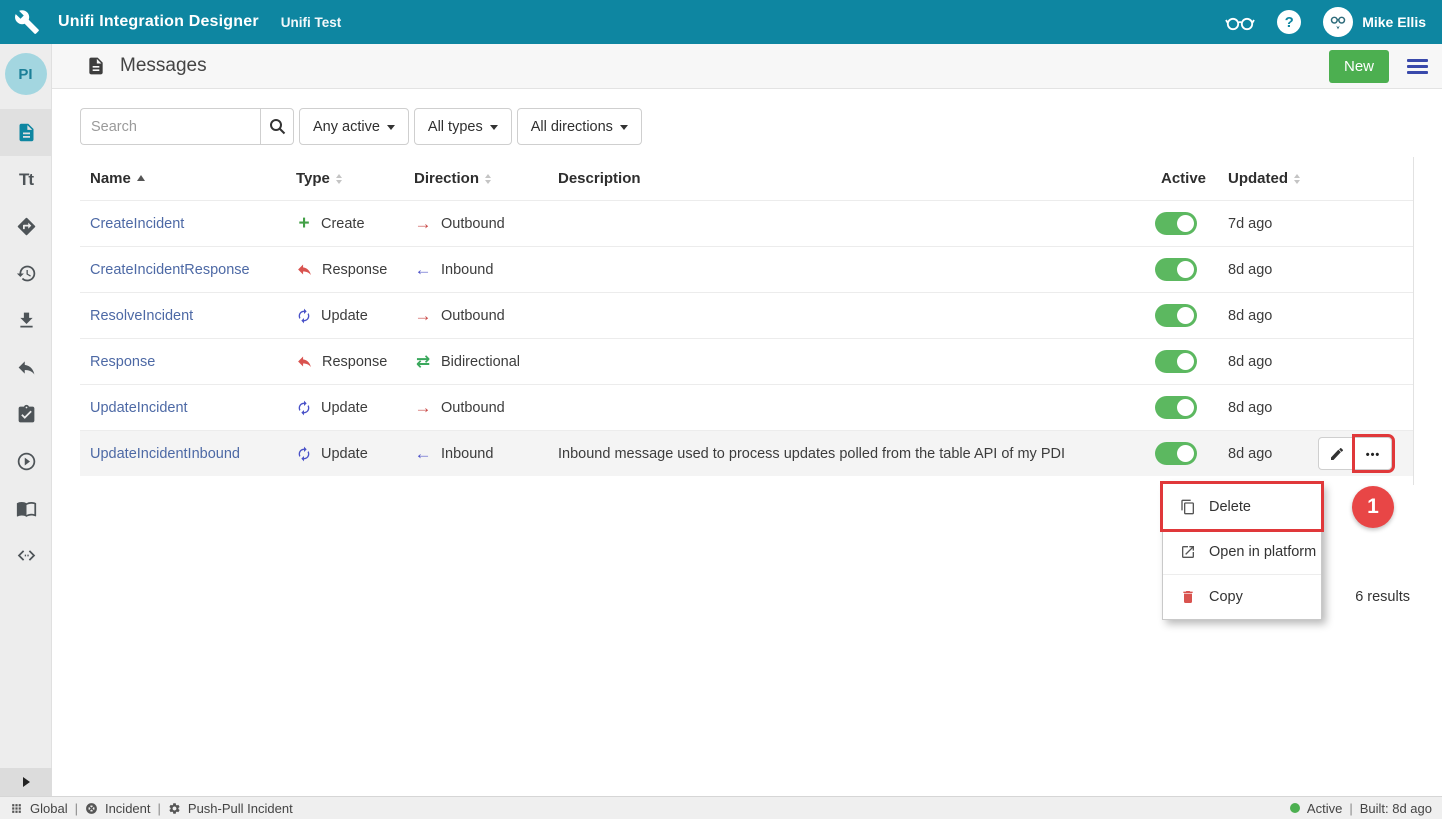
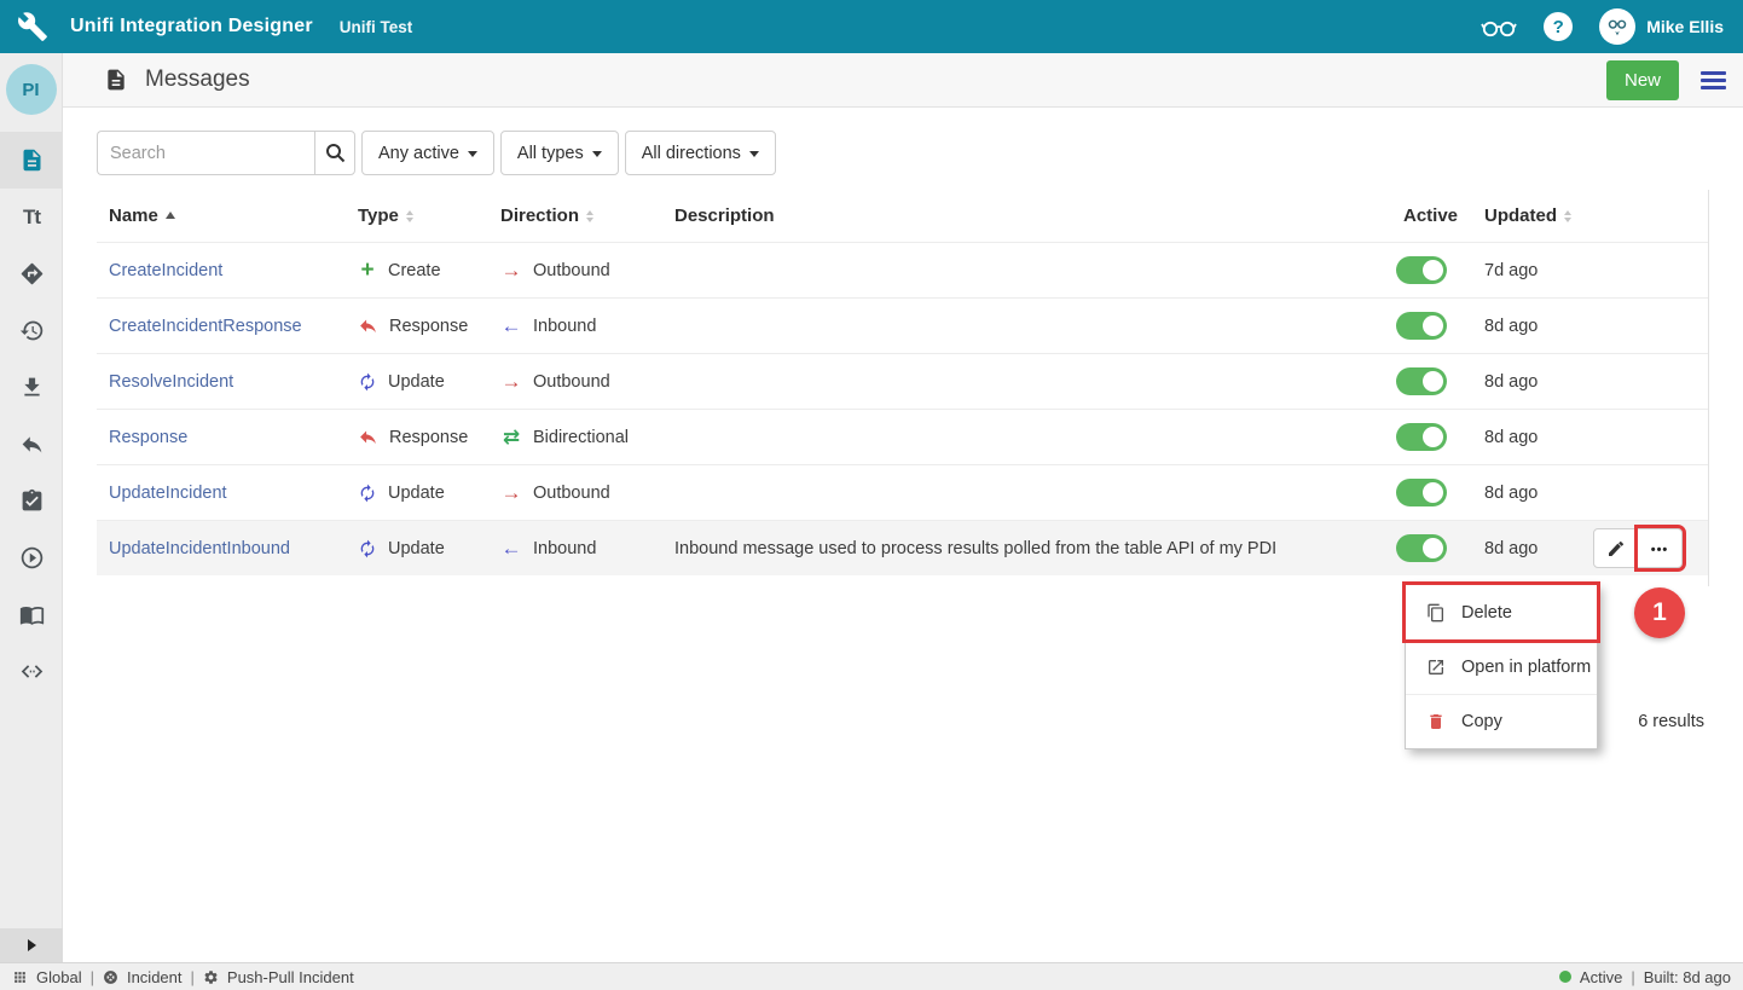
  Unifi Integration Designer
  Unifi Test
  Mike Ellis
  PI
  Messages
  New
  Search
  Any active
  All types
  All directions
  Name
  Type
  Direction
  Description
  Active
  Updated
  CreateIncident
  +
  Create
  →
  Outbound
  7d ago
  CreateIncidentResponse
  Response
  ←
  Inbound
  8d ago
  ResolveIncident
  Update
  →
  Outbound
  8d ago
  Response
  Response
  ⇄
  Bidirectional
  8d ago
  UpdateIncident
  Update
  →
  Outbound
  8d ago
  UpdateIncidentInbound
  Update
  ←
  Inbound
- Inbound message used to process updates polled from the table API of my PDI
+ Inbound message used to process results polled from the table API of my PDI
  8d ago
  Delete
  Open in platform
  Copy
  1
  6 results
  Global
  |
  Incident
  |
  Push-Pull Incident
  Active
  |
  Built: 8d ago
